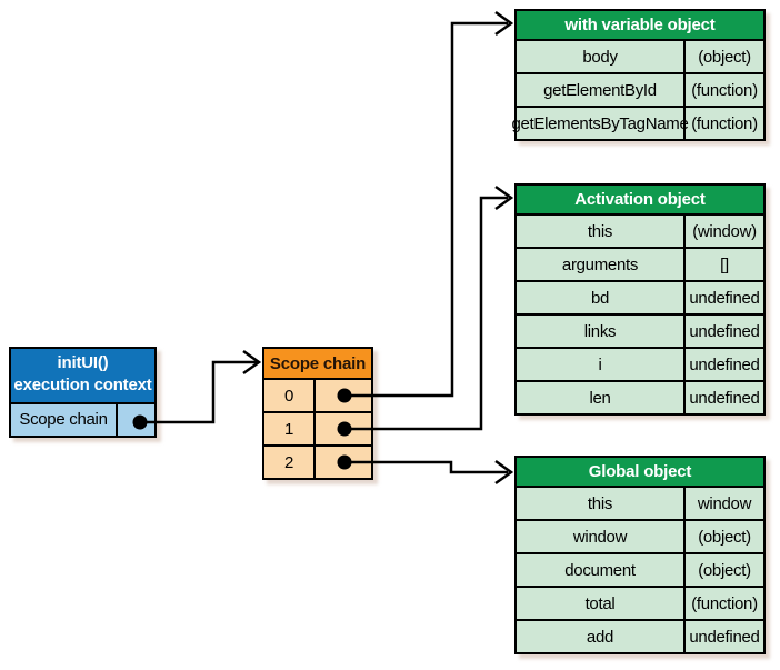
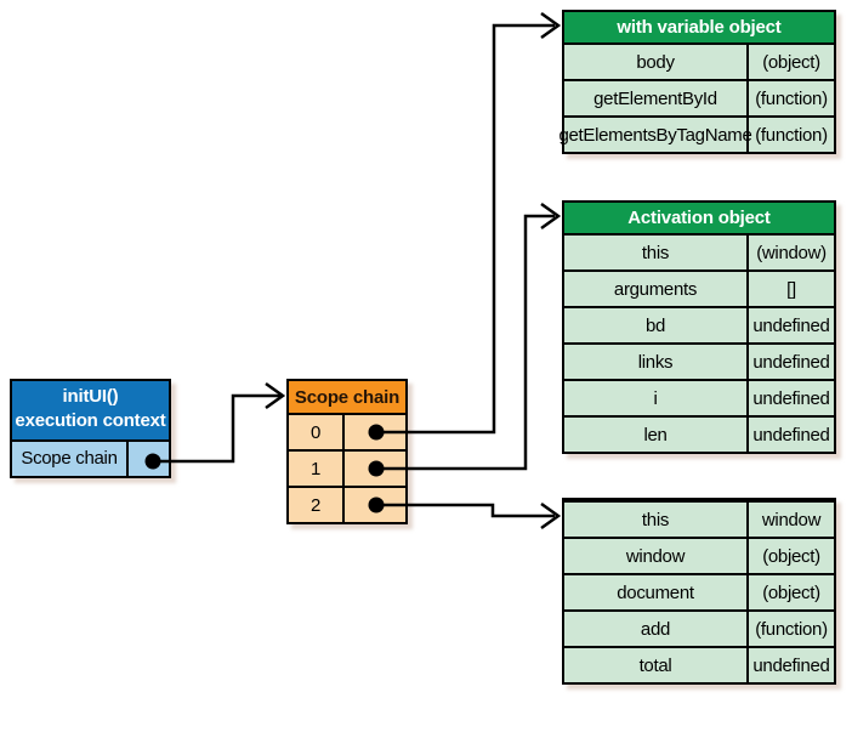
  initUI()
  execution context
  Scope chain
  Scope chain
  0
  1
  2
  with variable object
  body
  (object)
  getElementById
  (function)
  getElementsByTagName
  (function)
  Activation object
  this
  (window)
  arguments
  []
  bd
  undefined
  links
  undefined
  i
  undefined
  len
  undefined
- Global object
  this
  window
  window
  (object)
  document
  (object)
- total
+ add
  (function)
- add
+ total
  undefined
